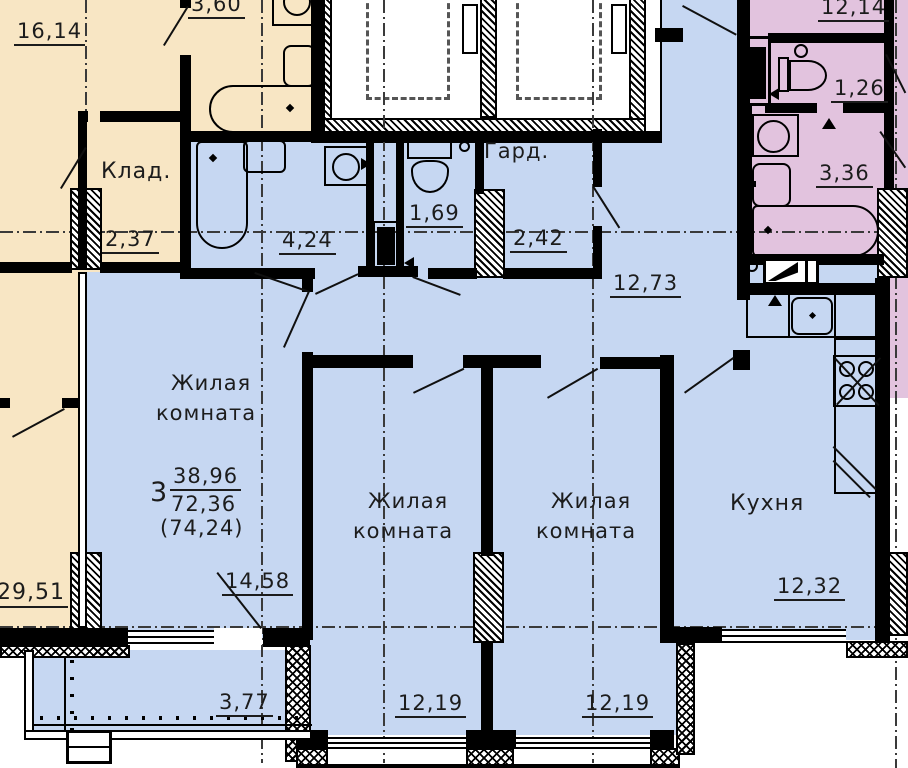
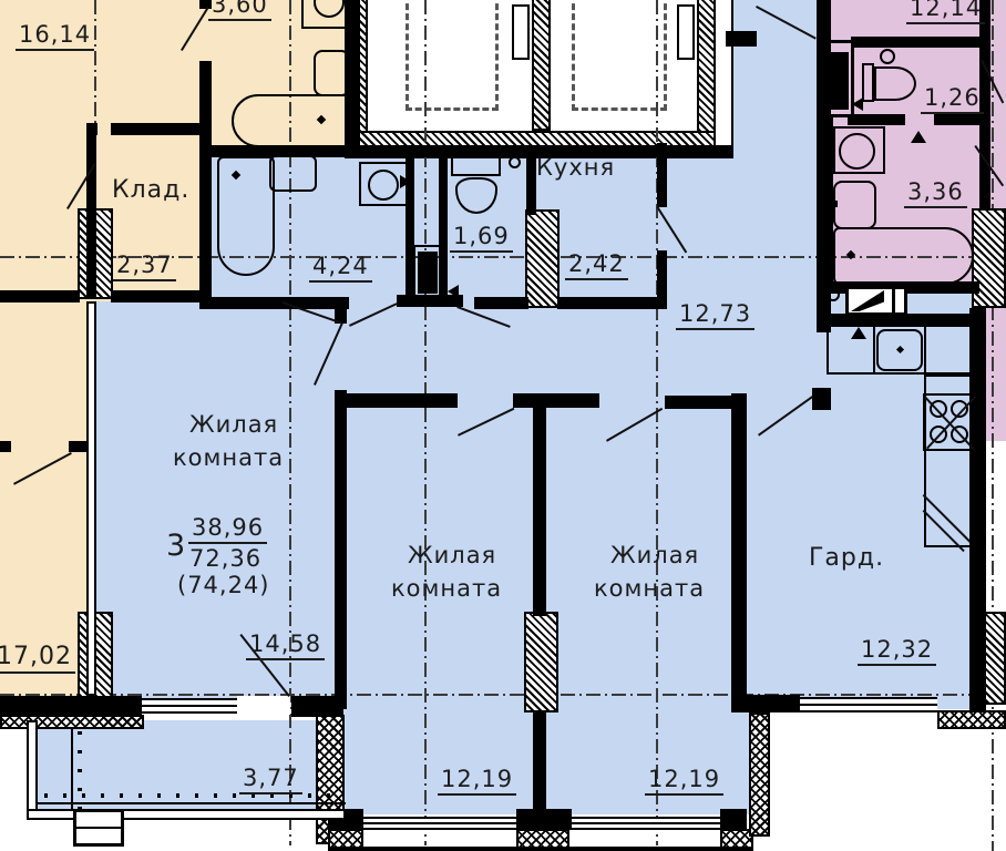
  16,14
  Клад.
  2,37
  3,60
- 29,51
+ 17,02
  4,24
  1,69
- Гард.
+ Кухня
  2,42
  12,73
  Жилая
  комната
  3
  38,96
  72,36
  (74,24)
  14,58
  Жилая
  комната
  12,19
  Жилая
  комната
  12,19
- Кухня
+ Гард.
  12,32
  3,77
  12,14
  1,26
  3,36
